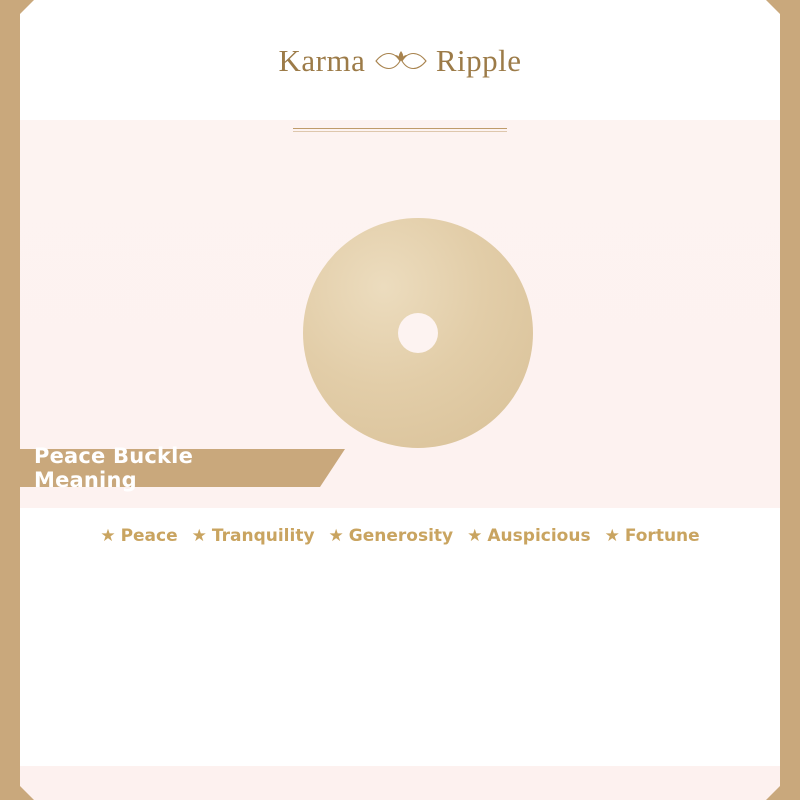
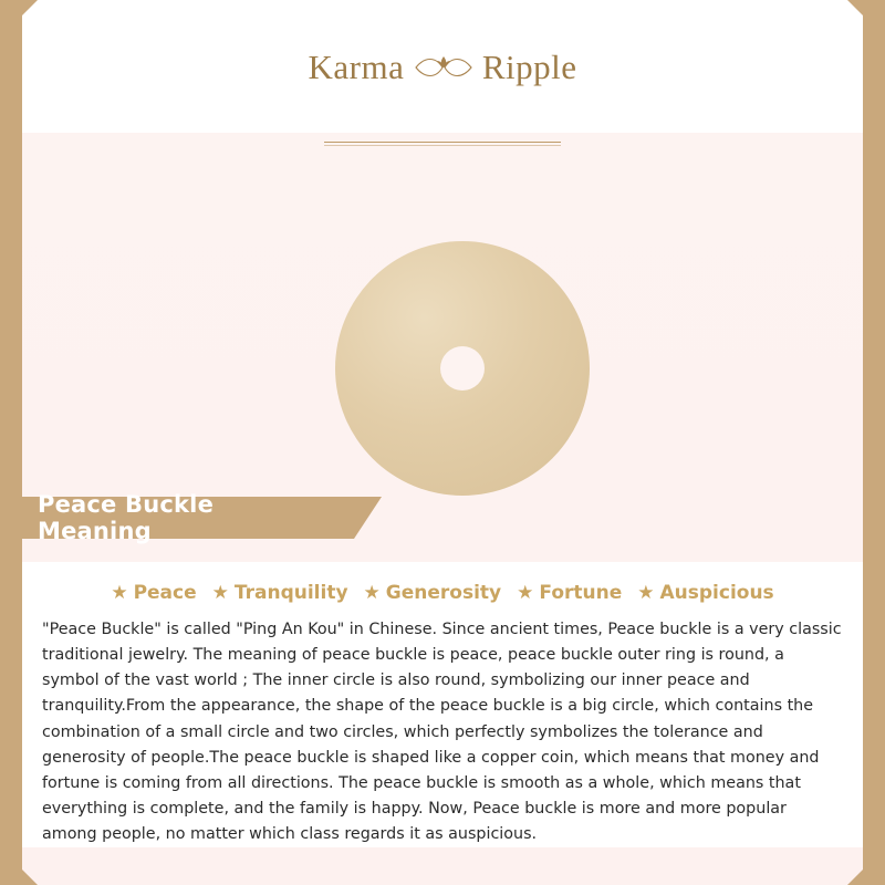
  Karma Ripple
  Peace Buckle Meaning
  ★
  Peace
  ★
  Tranquility
  ★
  Generosity
  ★
- Auspicious
+ Fortune
  ★
- Fortune
+ Auspicious
+ "Peace Buckle" is called "Ping An Kou" in Chinese. Since ancient times, Peace buckle is a very classic traditional jewelry. The meaning of peace buckle is peace, peace buckle outer ring is round, a symbol of the vast world ; The inner circle is also round, symbolizing our inner peace and tranquility.From the appearance, the shape of the peace buckle is a big circle, which contains the combination of a small circle and two circles, which perfectly symbolizes the tolerance and generosity of people.The peace buckle is shaped like a copper coin, which means that money and fortune is coming from all directions. The peace buckle is smooth as a whole, which means that everything is complete, and the family is happy. Now, Peace buckle is more and more popular among people, no matter which class regards it as auspicious.
